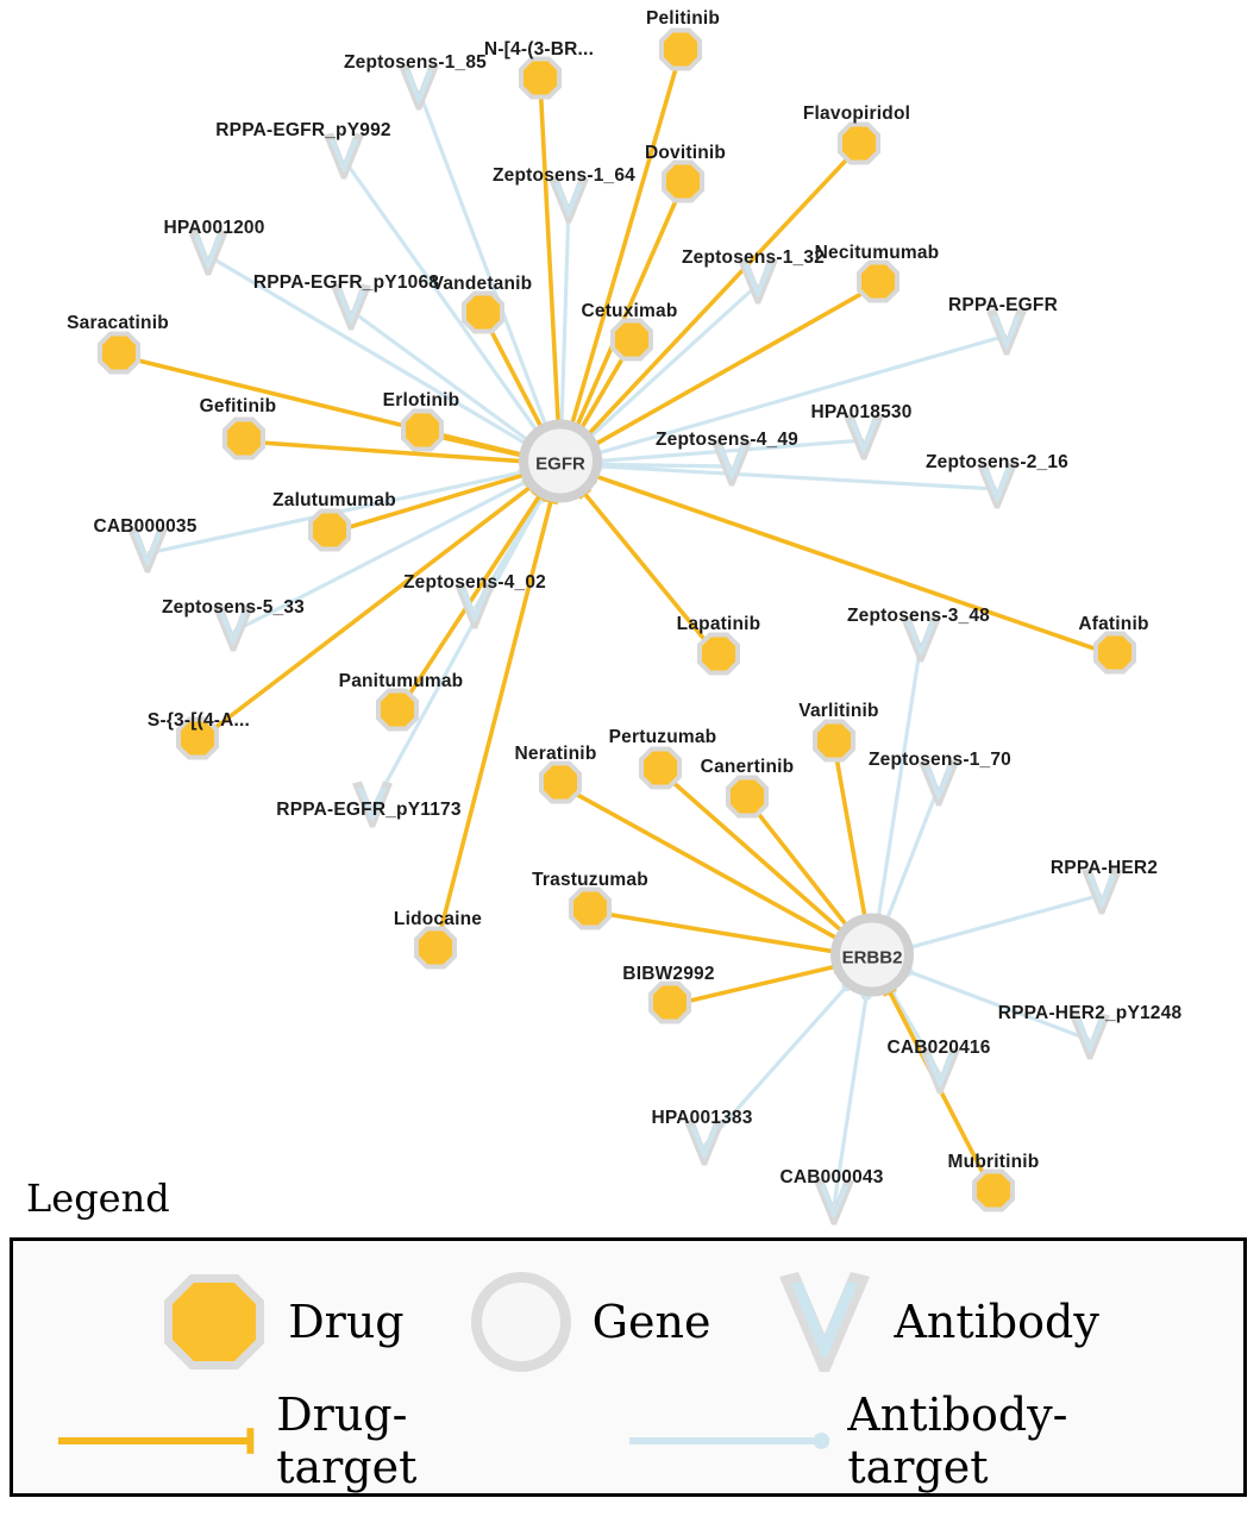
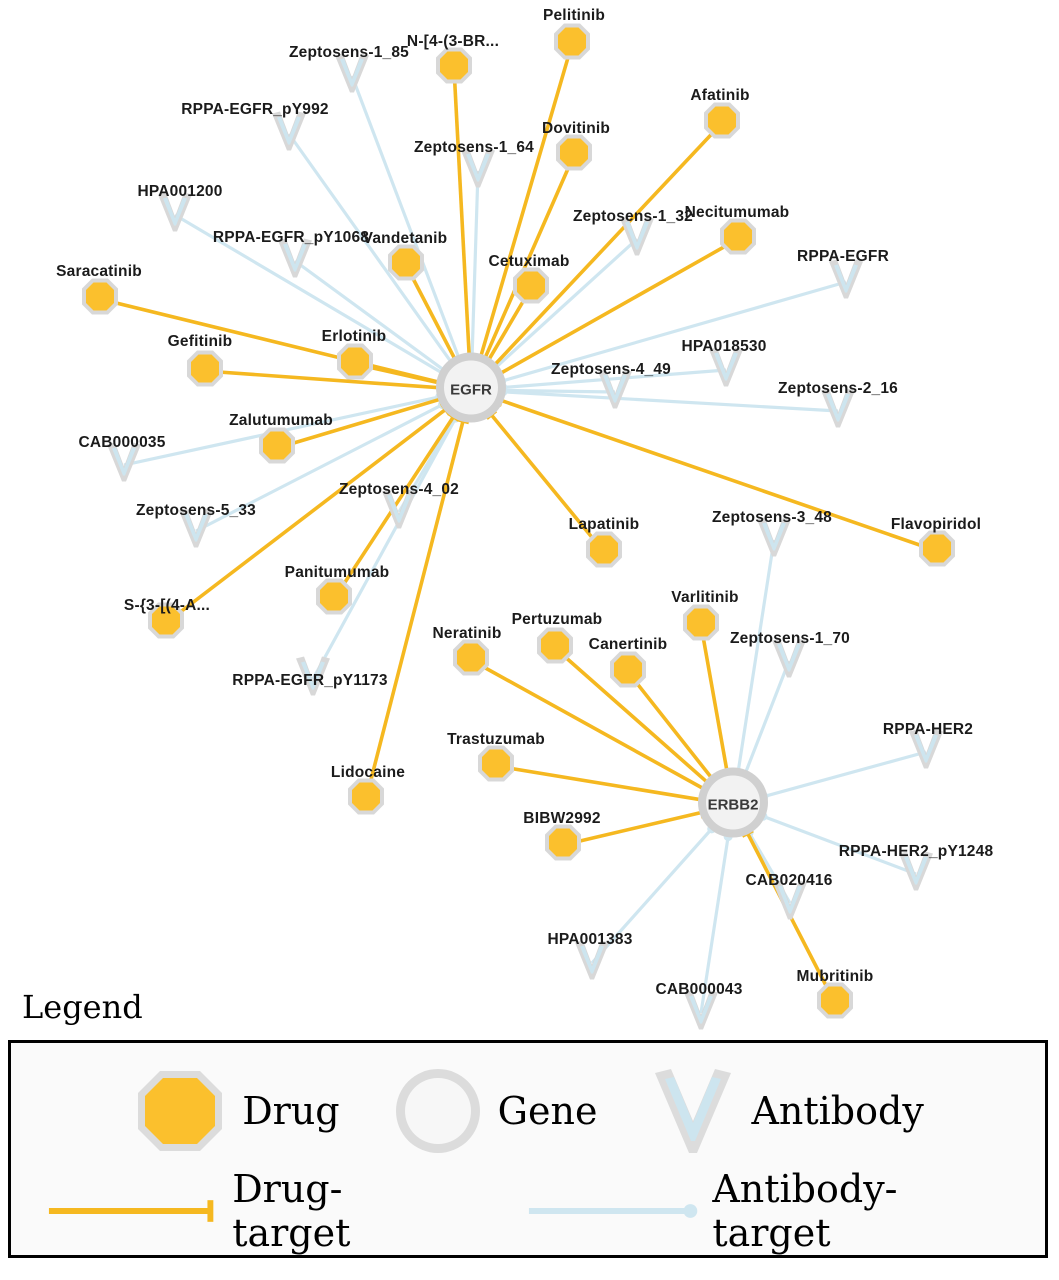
  Zeptosens-1_85
  RPPA-EGFR_pY992
  Zeptosens-1_64
  HPA001200
  Zeptosens-1_32
  RPPA-EGFR_pY1068
  RPPA-EGFR
  HPA018530
  Zeptosens-4_49
  Zeptosens-2_16
  CAB000035
  Zeptosens-4_02
  Zeptosens-5_33
  Zeptosens-3_48
  Zeptosens-1_70
  RPPA-EGFR_pY1173
  RPPA-HER2
  RPPA-HER2_pY1248
  CAB020416
  HPA001383
  CAB000043
  Pelitinib
  N-[4-(3-BR...
- Flavopiridol
+ Afatinib
  Dovitinib
  Necitumumab
  Vandetanib
  Cetuximab
  Saracatinib
  Erlotinib
  Gefitinib
  Zalutumumab
- Afatinib
+ Flavopiridol
  Lapatinib
  Panitumumab
  S-{3-[(4-A...
  Varlitinib
  Pertuzumab
  Neratinib
  Canertinib
  Trastuzumab
  Lidocaine
  BIBW2992
  Mubritinib
  EGFR
  ERBB2
  Legend
  Drug
  Gene
  Antibody
  Drug-target
  Antibody-target
